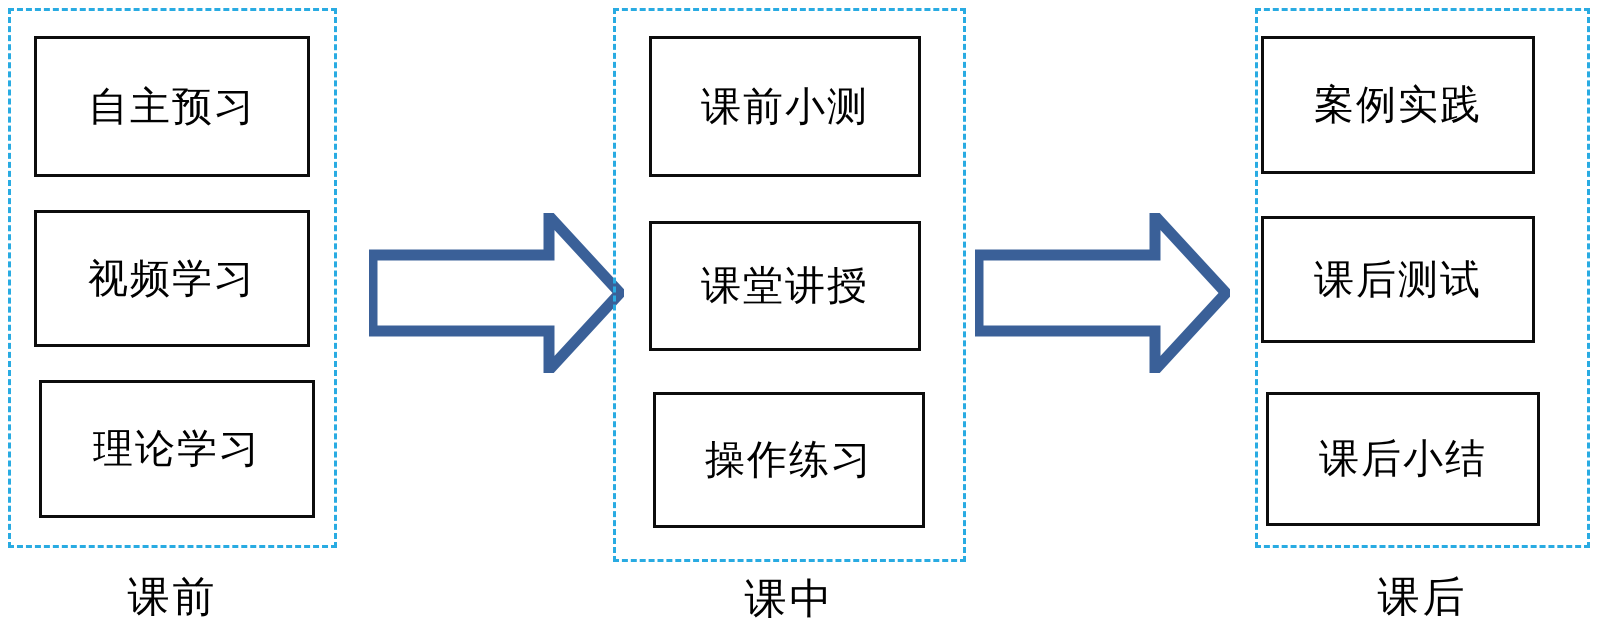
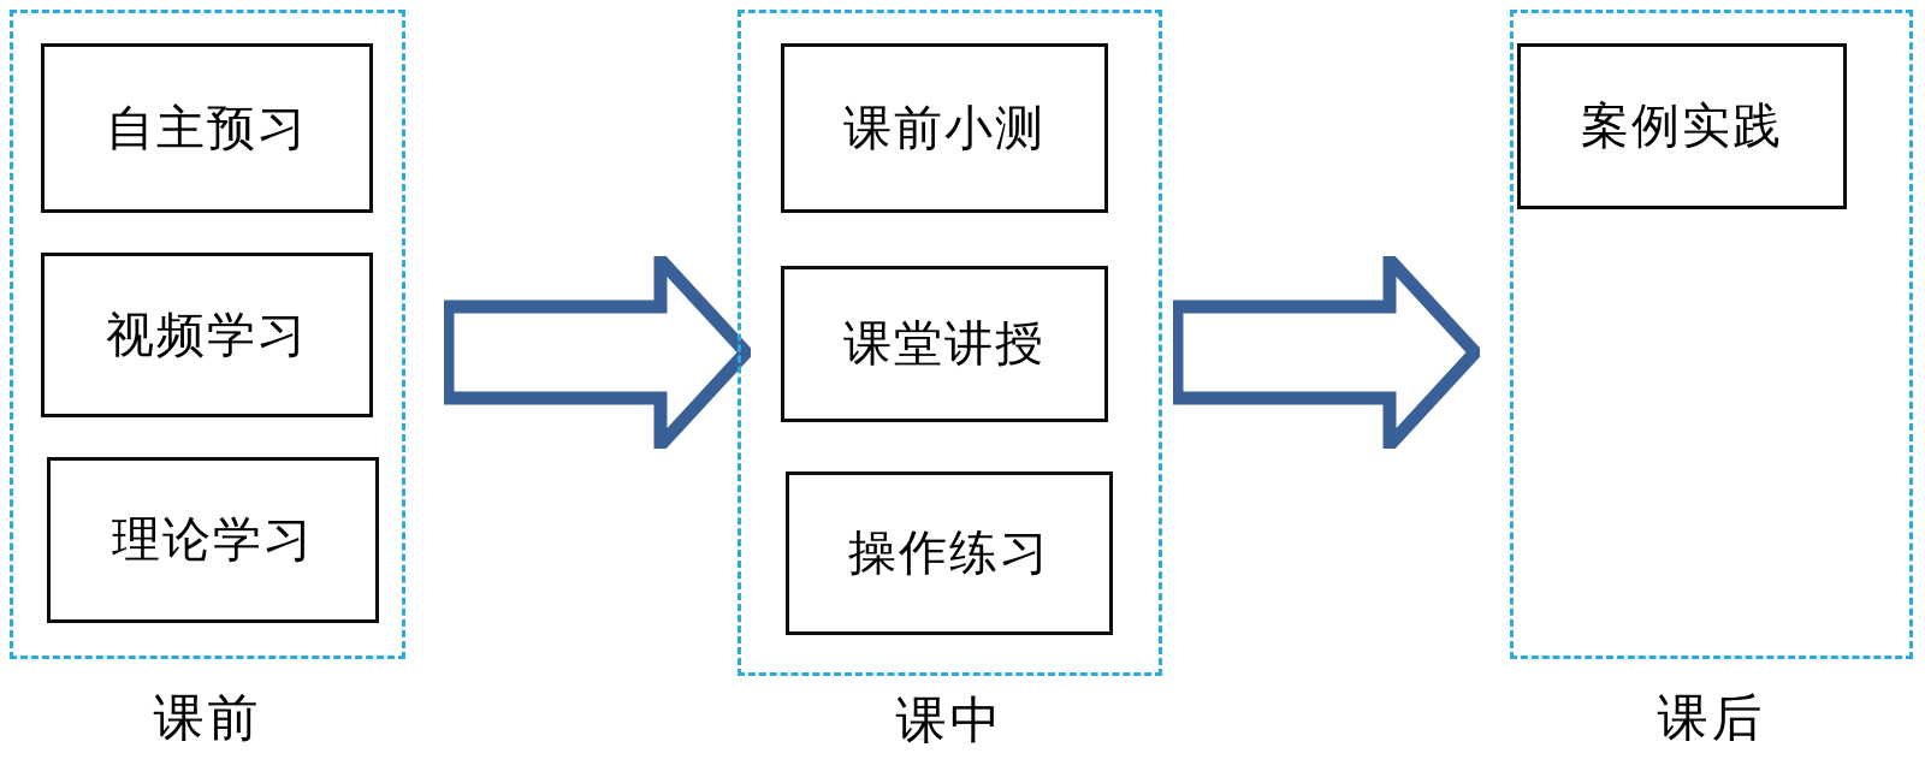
  自主预习
  视频学习
  理论学习
  课前
  课前小测
  课堂讲授
  操作练习
  课中
  案例实践
- 课后测试
- 课后小结
  课后
